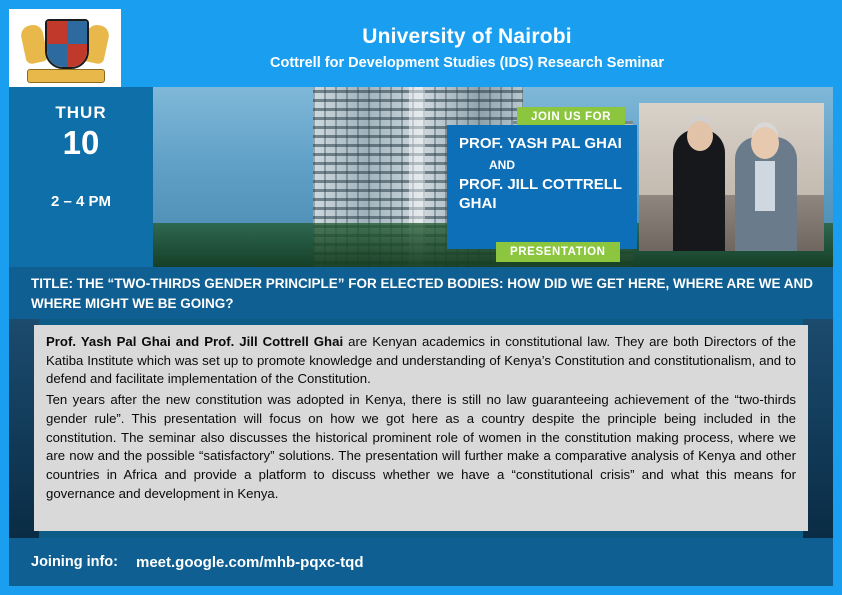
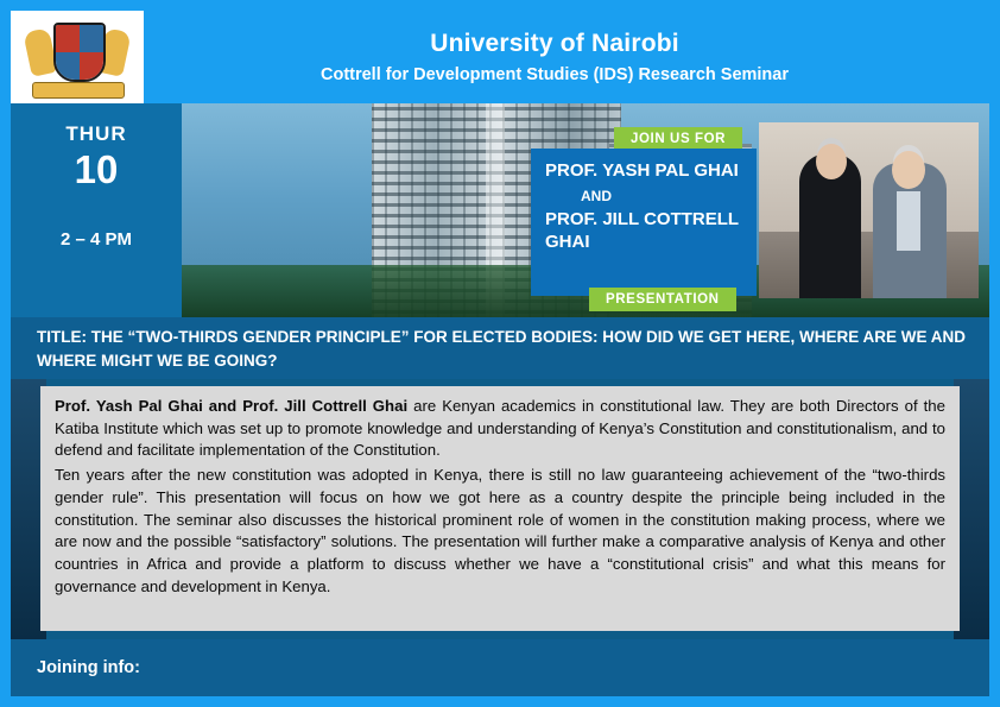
  University of Nairobi
  Cottrell for Development Studies (IDS) Research Seminar
  THUR
  10
  2 – 4 PM
  JOIN US FOR
  PROF. YASH PAL GHAI
  AND
  PROF. JILL COTTRELL GHAI
  PRESENTATION
  TITLE: THE “TWO-THIRDS GENDER PRINCIPLE” FOR ELECTED BODIES: HOW DID WE GET HERE, WHERE ARE WE AND WHERE MIGHT WE BE GOING?
  Prof. Yash Pal Ghai and Prof. Jill Cottrell Ghai are Kenyan academics in constitutional law. They are both Directors of the Katiba Institute which was set up to promote knowledge and understanding of Kenya’s Constitution and constitutionalism, and to defend and facilitate implementation of the Constitution.
  Ten years after the new constitution was adopted in Kenya, there is still no law guaranteeing achievement of the “two-thirds gender rule”. This presentation will focus on how we got here as a country despite the principle being included in the constitution. The seminar also discusses the historical prominent role of women in the constitution making process, where we are now and the possible “satisfactory” solutions. The presentation will further make a comparative analysis of Kenya and other countries in Africa and provide a platform to discuss whether we have a “constitutional crisis” and what this means for governance and development in Kenya.
  Joining info:
- meet.google.com/mhb-pqxc-tqd
